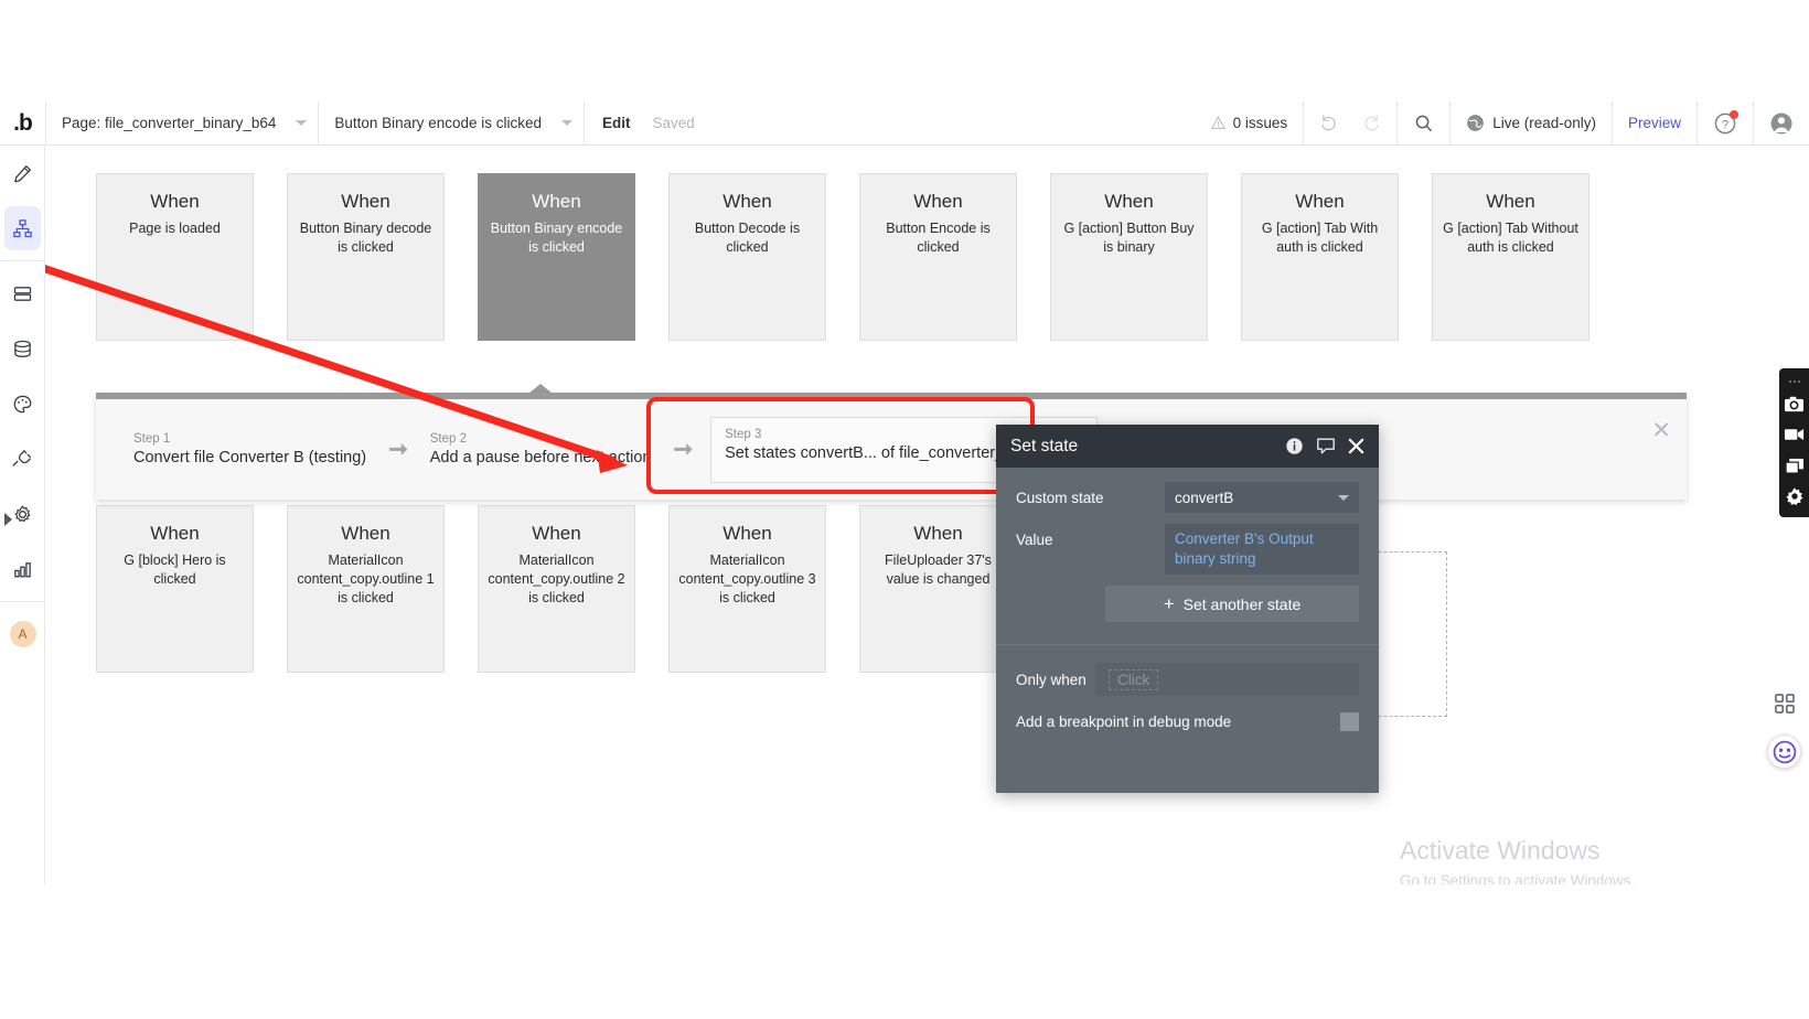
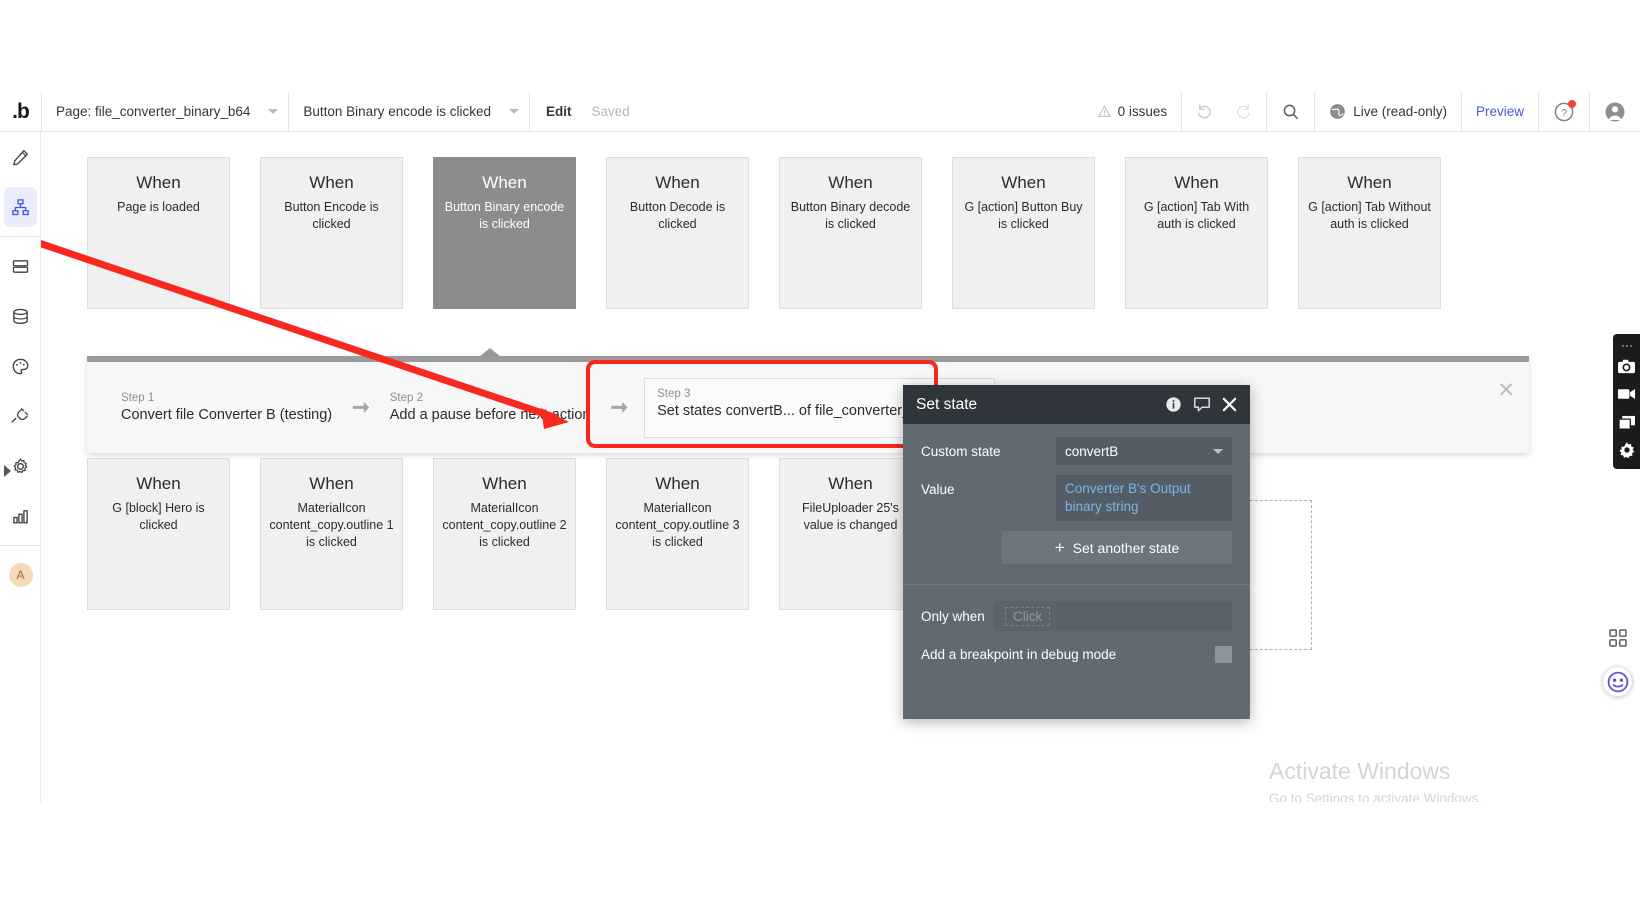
  .b
  Page: file_converter_binary_b64
  Button Binary encode is clicked
  Edit
  Saved
  0 issues
  Live (read-only)
  Preview
  ?
  A
  When
  Page is loaded
  When
- Button Binary decode is clicked
+ Button Encode is clicked
  When
  Button Binary encode is clicked
  When
  Button Decode is clicked
  When
- Button Encode is clicked
+ Button Binary decode is clicked
  When
- G [action] Button Buy is binary
+ G [action] Button Buy is clicked
  When
  G [action] Tab With auth is clicked
  When
  G [action] Tab Without auth is clicked
  When
  G [block] Hero is clicked
  When
  MaterialIcon content_copy.outline 1 is clicked
  When
  MaterialIcon content_copy.outline 2 is clicked
  When
  MaterialIcon content_copy.outline 3 is clicked
  When
- FileUploader 37's value is changed
+ FileUploader 25's value is changed
  Step 1
  Convert file Converter B (testing)
  ➞
  Step 2
  Add a pause before nection
  ➞
  Step 3
  Set states convertB... of file_converter
  ✕
  Set state
  Custom state
  convertB
  Value
  Converter B's Output binary string
  +
  Set another state
  Only when
  Click
  Add a breakpoint in debug mode
  Activate Windows
  Go to Settings to activate Windows.
